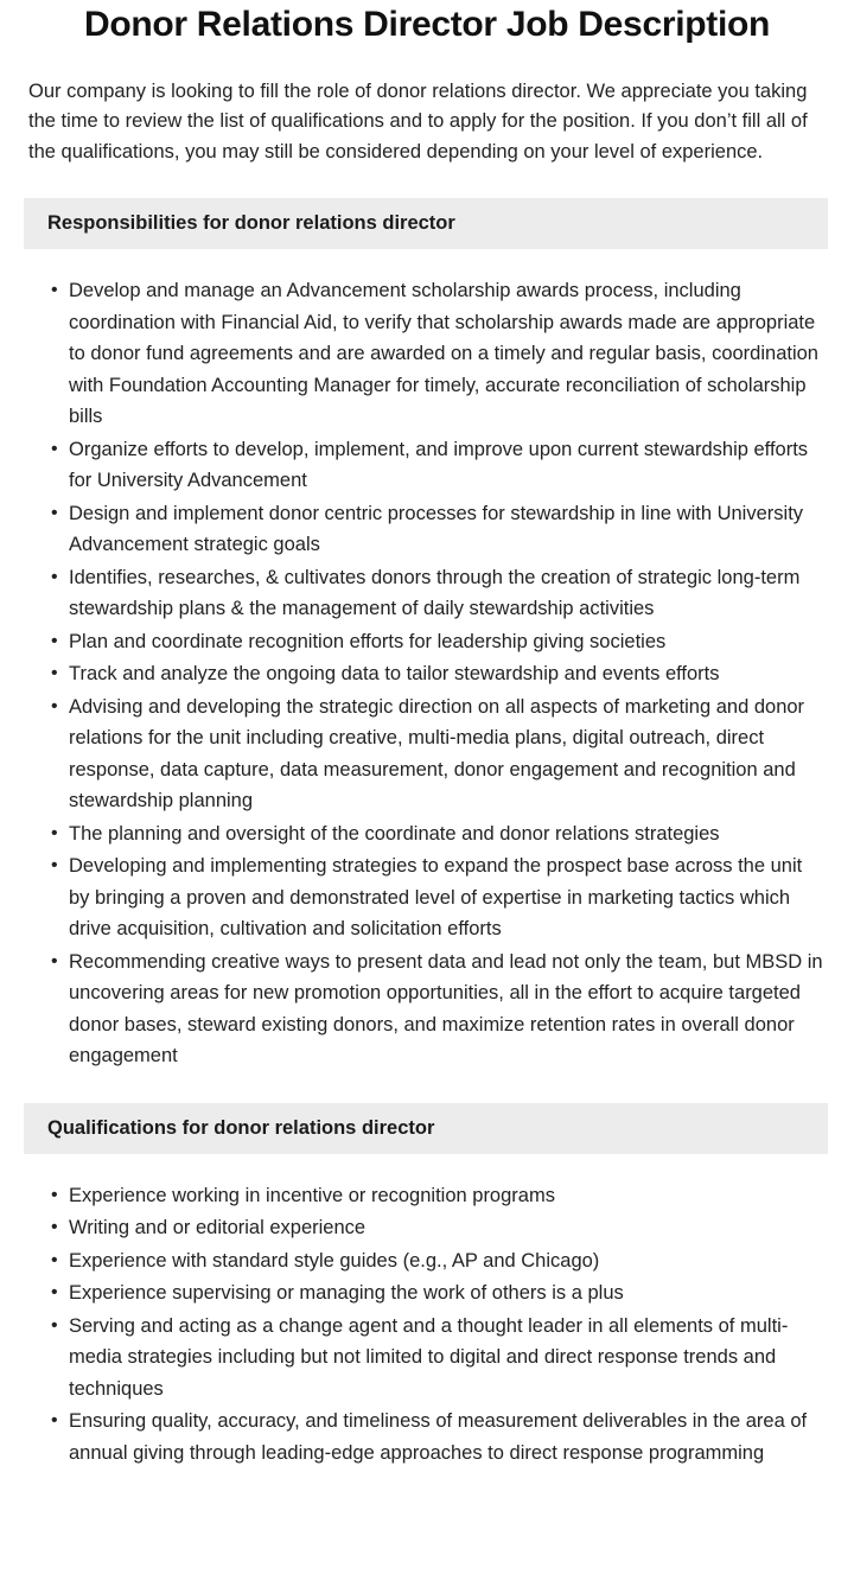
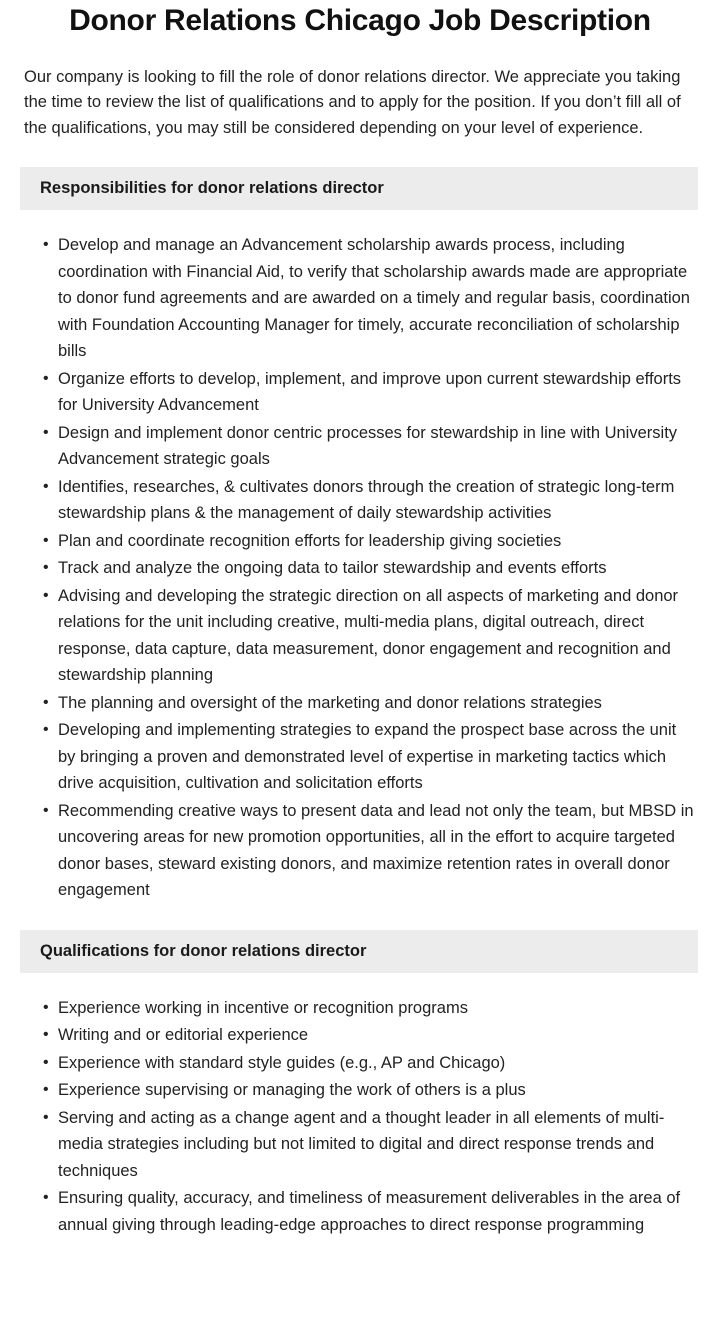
- Donor Relations Director Job Description
+ Donor Relations Chicago Job Description
  Our company is looking to fill the role of donor relations director. We appreciate you taking the time to review the list of qualifications and to apply for the position. If you don’t fill all of the qualifications, you may still be considered depending on your level of experience.
  Responsibilities for donor relations director
  •
  Develop and manage an Advancement scholarship awards process, including coordination with Financial Aid, to verify that scholarship awards made are appropriate to donor fund agreements and are awarded on a timely and regular basis, coordination with Foundation Accounting Manager for timely, accurate reconciliation of scholarship bills
  •
  Organize efforts to develop, implement, and improve upon current stewardship efforts for University Advancement
  •
  Design and implement donor centric processes for stewardship in line with University Advancement strategic goals
  •
  Identifies, researches, & cultivates donors through the creation of strategic long-term stewardship plans & the management of daily stewardship activities
  •
  Plan and coordinate recognition efforts for leadership giving societies
  •
  Track and analyze the ongoing data to tailor stewardship and events efforts
  •
  Advising and developing the strategic direction on all aspects of marketing and donor relations for the unit including creative, multi-media plans, digital outreach, direct response, data capture, data measurement, donor engagement and recognition and stewardship planning
  •
- The planning and oversight of the coordinate and donor relations strategies
+ The planning and oversight of the marketing and donor relations strategies
  •
  Developing and implementing strategies to expand the prospect base across the unit by bringing a proven and demonstrated level of expertise in marketing tactics which drive acquisition, cultivation and solicitation efforts
  •
  Recommending creative ways to present data and lead not only the team, but MBSD in uncovering areas for new promotion opportunities, all in the effort to acquire targeted donor bases, steward existing donors, and maximize retention rates in overall donor engagement
  Qualifications for donor relations director
  •
  Experience working in incentive or recognition programs
  •
  Writing and or editorial experience
  •
  Experience with standard style guides (e.g., AP and Chicago)
  •
  Experience supervising or managing the work of others is a plus
  •
  Serving and acting as a change agent and a thought leader in all elements of multi-media strategies including but not limited to digital and direct response trends and techniques
  •
  Ensuring quality, accuracy, and timeliness of measurement deliverables in the area of annual giving through leading-edge approaches to direct response programming
